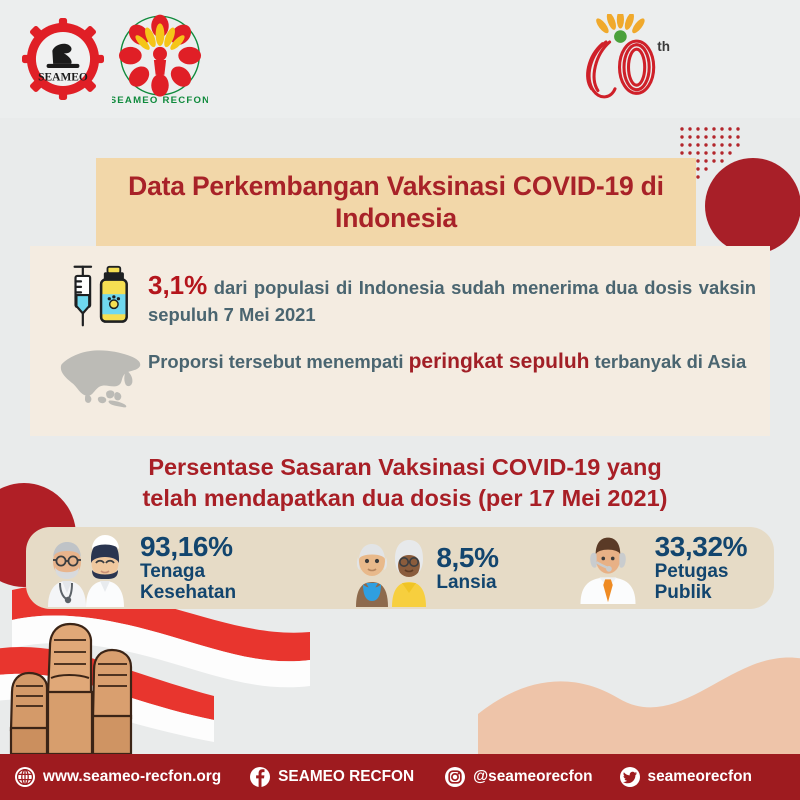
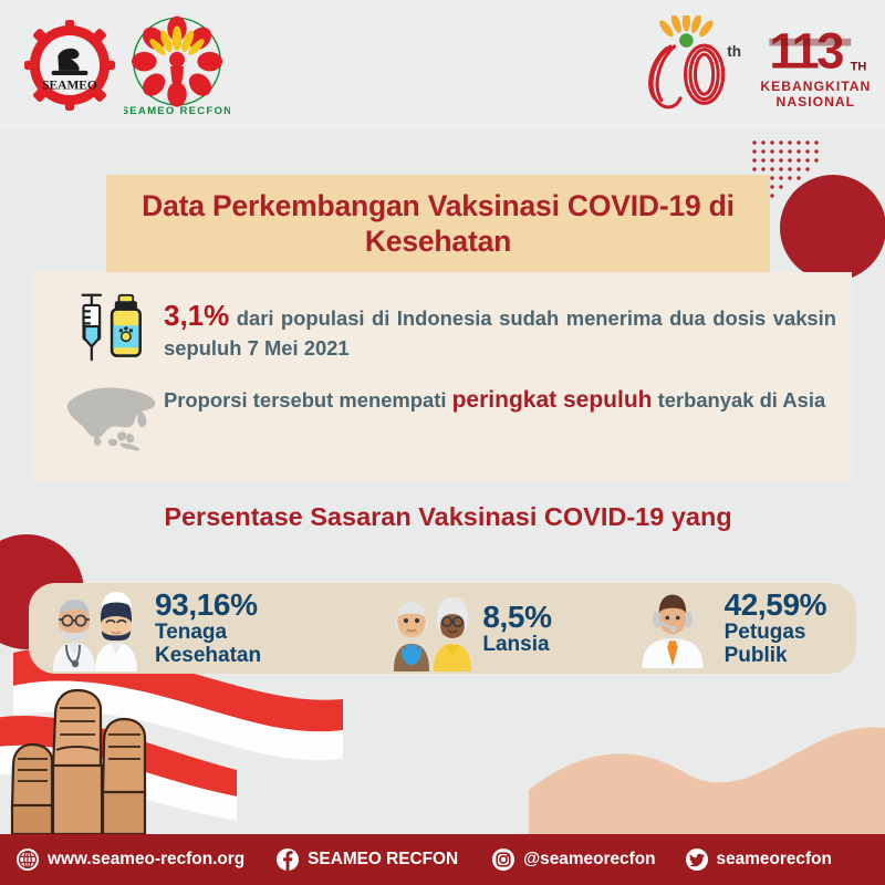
  SEAMEO
  SEAMEO RECFON
  th
+ 113
+ TH
+ KEBANGKITAN
+ NASIONAL
- Data Perkembangan Vaksinasi COVID-19 di Indonesia
+ Data Perkembangan Vaksinasi COVID-19 di Kesehatan
  3,1% dari populasi di Indonesia sudah menerima dua dosis vaksin sepuluh 7 Mei 2021
  Proporsi tersebut menempati peringkat sepuluh terbanyak di Asia
  Persentase Sasaran Vaksinasi COVID-19 yang
- telah mendapatkan dua dosis (per 17 Mei 2021)
  93,16%
  Tenaga Kesehatan
  8,5%
  Lansia
- 33,32%
+ 42,59%
  Petugas Publik
  www.seameo-recfon.org
  SEAMEO RECFON
  @seameorecfon
  seameorecfon
